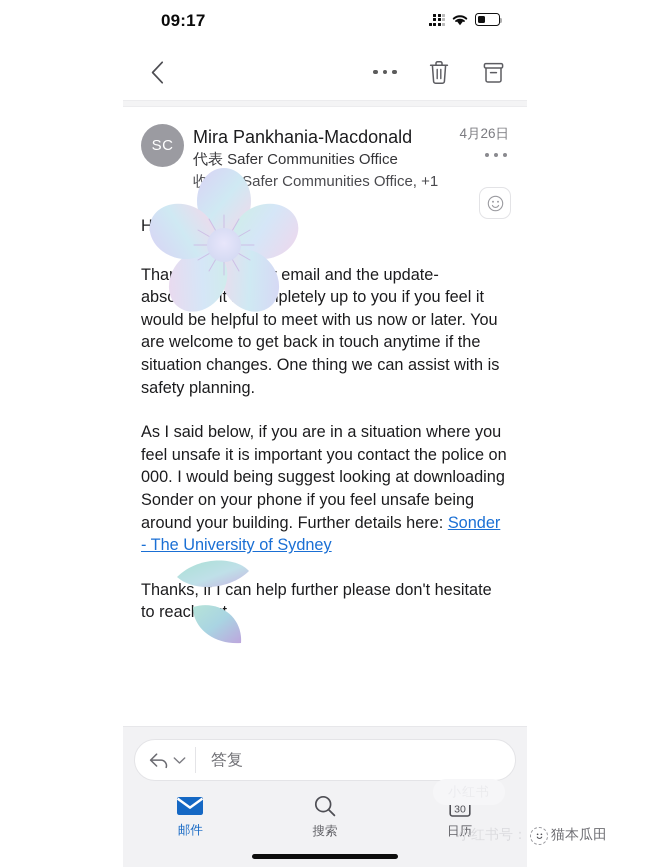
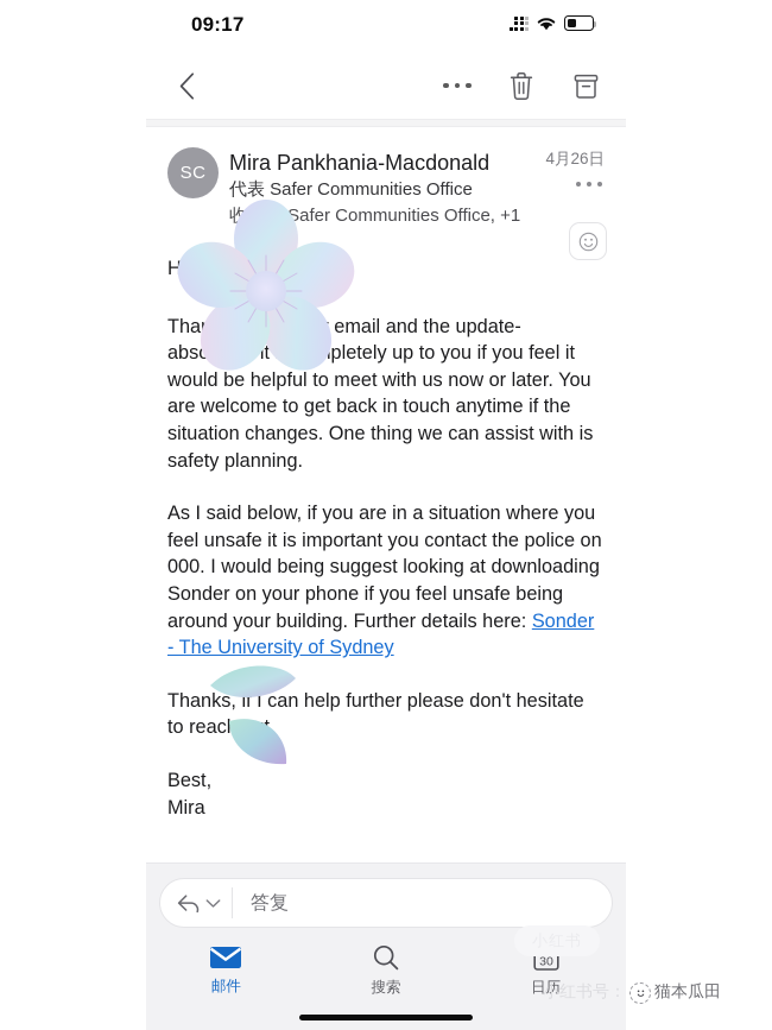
  09:17
  SC
  Mira Pankhania-Macdonald
  代表 Safer Communities Office
  收 Safer Communities Office, +1
  4月26日
  Tha email and the update- abs itpletely up to you if you feel it would be helpful to meet with us now or later. You are welcome to get back in touch anytime if the situation changes. One thing we can assist with is safety planning.
  As I said below, if you are in a situation where you feel unsafe it is important you contact the police on 000. I would being suggest looking at downloading Sonder on your phone if you feel unsafe being around your building. Further details here: Sonder - The University of Sydney
  Thanks, if I can help further please don't hesitate to reac.
+ Best,
+ Mira
  答复
  邮件
  搜索
  30
  日历
  小红书号：
  猫本瓜田
